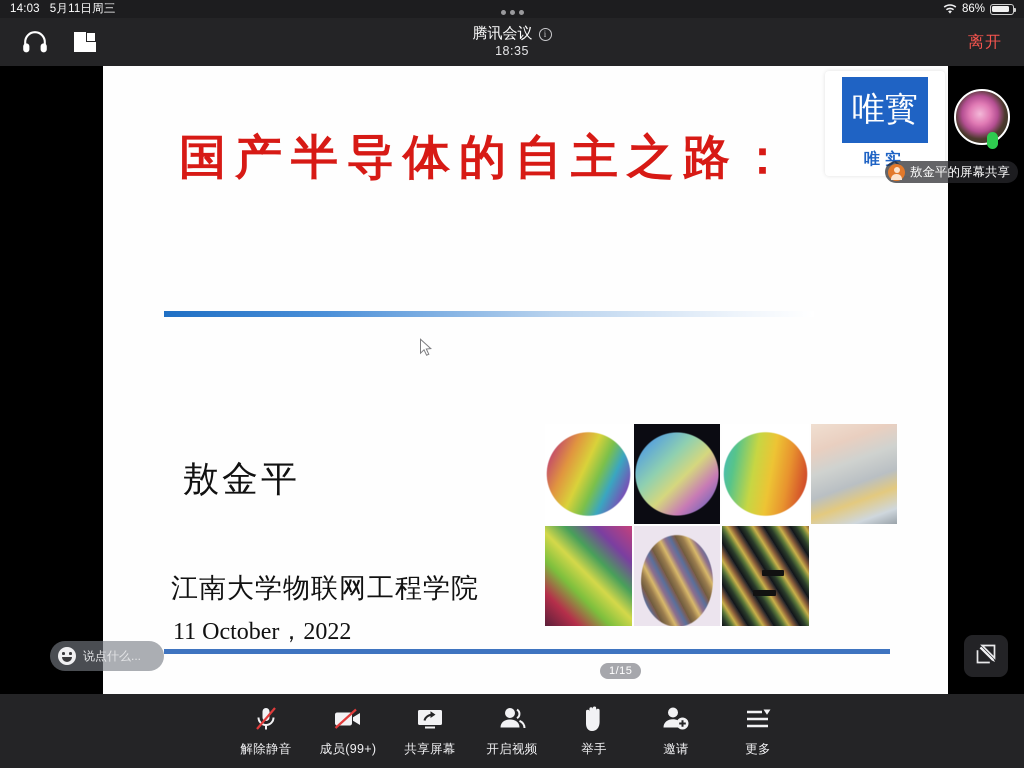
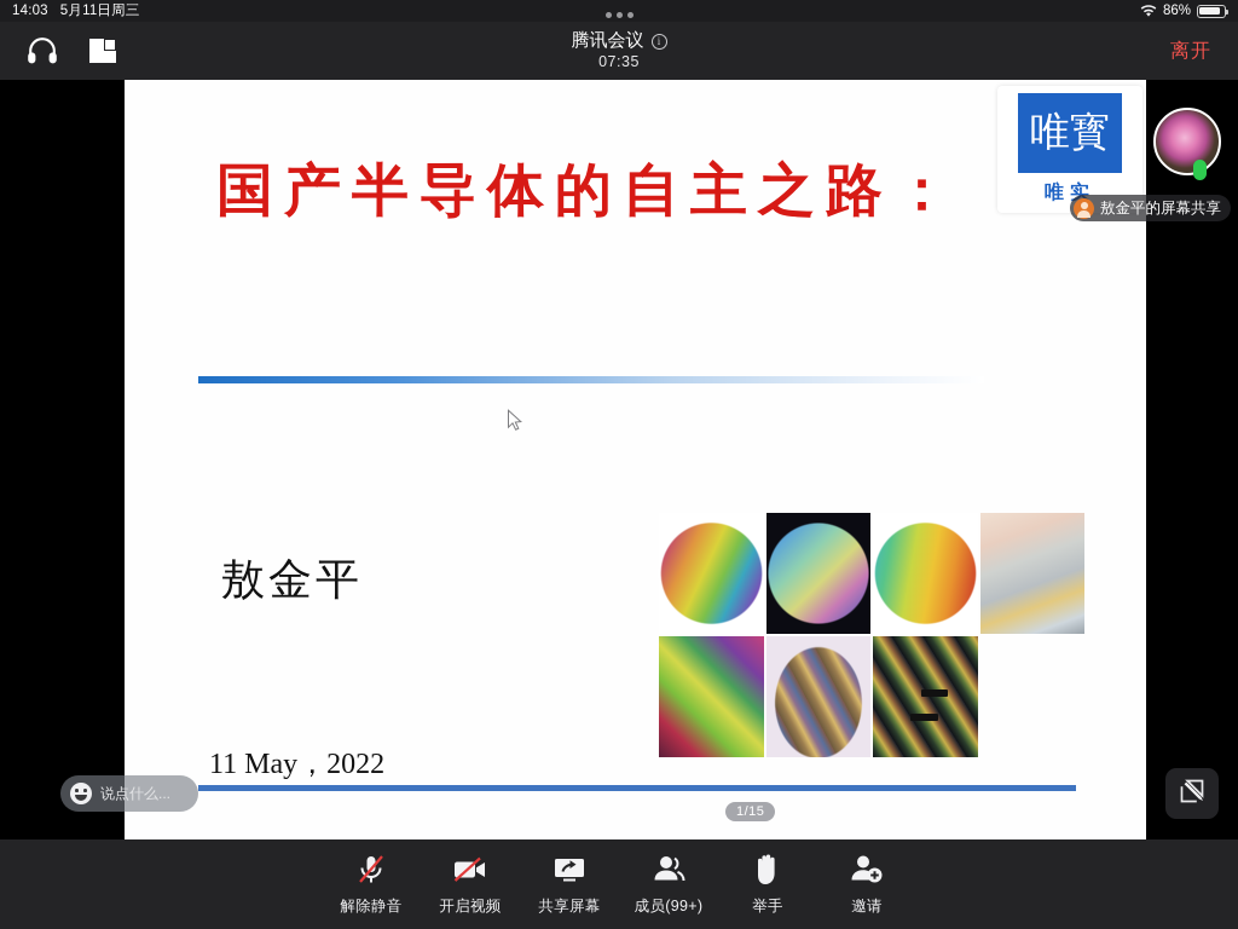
  14:03
  5月11日周三
  86%
  腾讯会议
  i
- 18:35
+ 07:35
  离开
  国产半导体的自主之路：
  敖金平
- 江南大学物联网工程学院
- 11 October，2022
+ 11 May，2022
  唯寳
  唯实
  1/15
  敖金平的屏幕共享
  说点什么...
  解除静音
- 成员(99+)
+ 开启视频
  共享屏幕
- 开启视频
+ 成员(99+)
  举手
  邀请
- 更多
